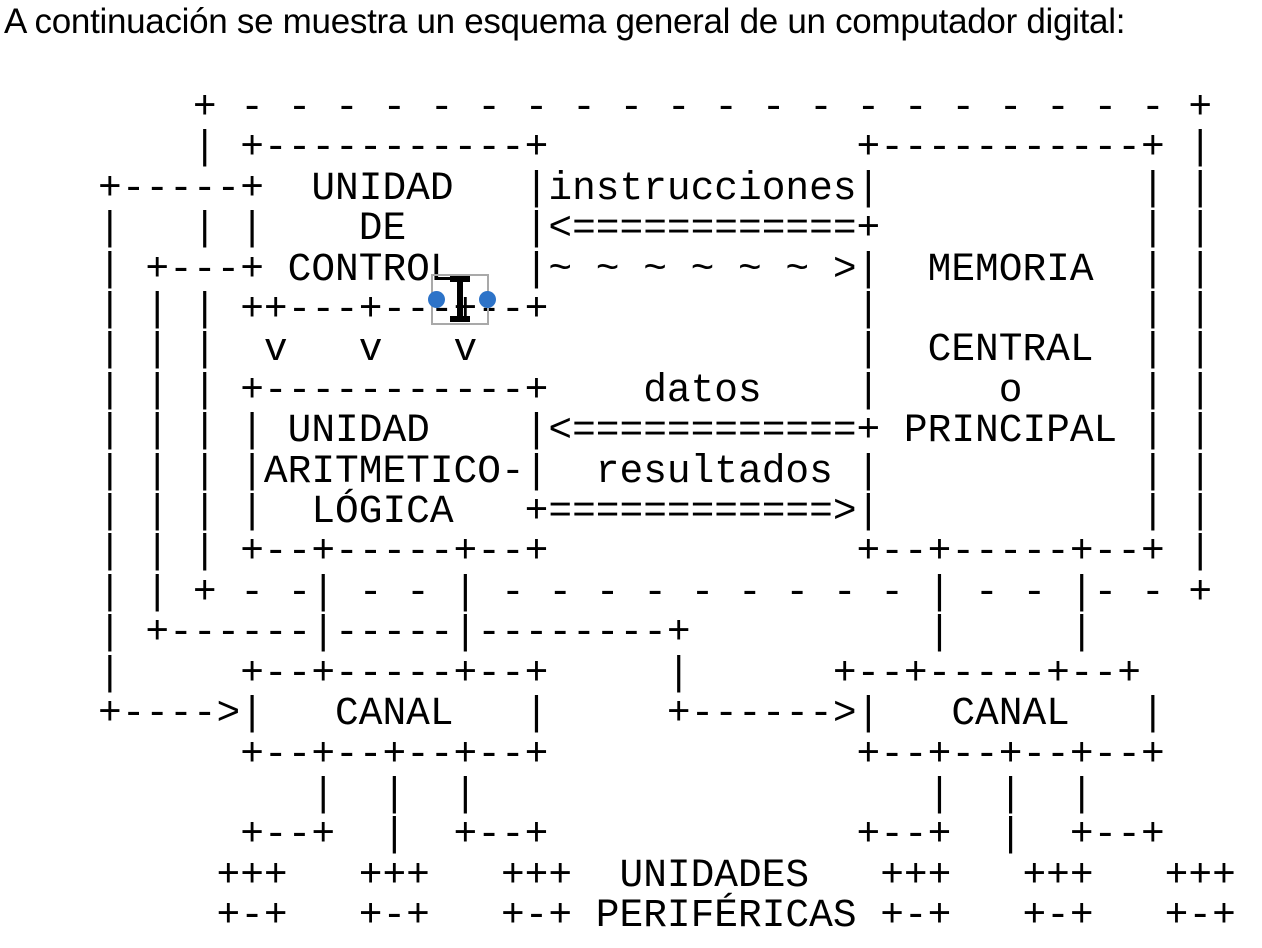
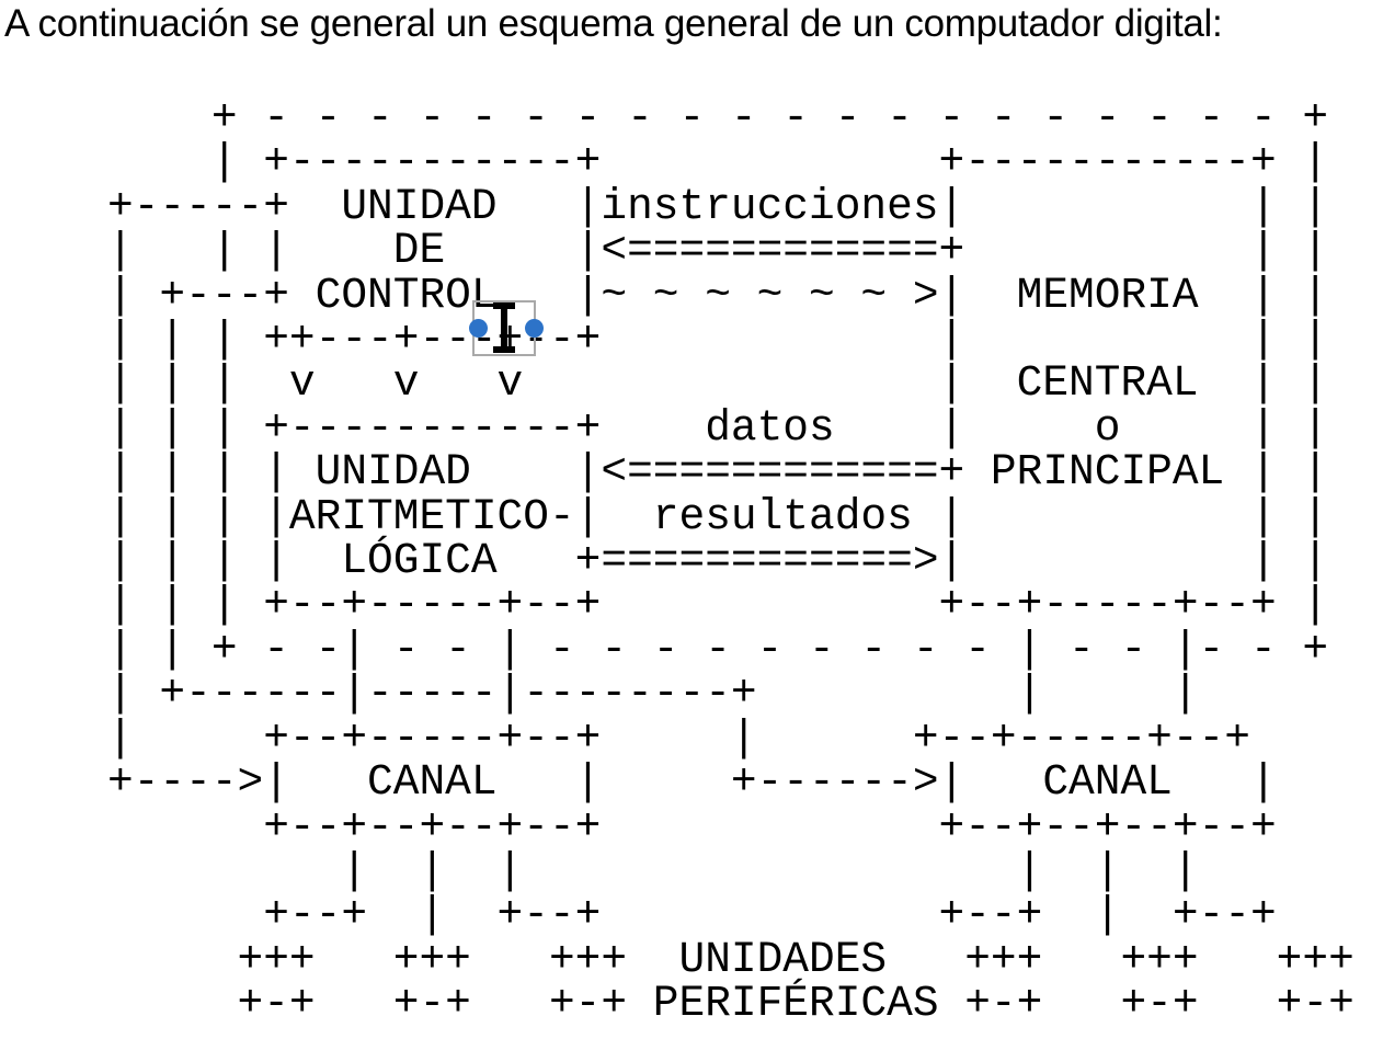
- A continuación se muestra un esquema general de un computador digital:
+ A continuación se general un esquema general de un computador digital:
  + - - - - - - - - - - - - - - - - - - - - +
  | +-----------+ +-----------+ |
  +-----+ UNIDAD |instrucciones| | |
  | | | DE |<============+ | |
  | +---+ CONTROL |~ ~ ~ ~ ~ ~ >| MEMORIA | |
  | | | ++---+---+--+ | | |
  | | | v v v | CENTRAL | |
  | | | +-----------+ datos | o | |
  | | | | UNIDAD |<============+ PRINCIPAL | |
  | | | |ARITMETICO-| resultados | | |
  | | | | LÓGICA +============>| | |
  | | | +--+-----+--+ +--+-----+--+ |
  | | + - -| - - | - - - - - - - - - | - - |- - +
  | +------|-----|--------+ | |
  | +--+-----+--+ | +--+-----+--+
  +---->| CANAL | +------>| CANAL |
  +--+--+--+--+ +--+--+--+--+
  | | | | | |
  +--+ | +--+ +--+ | +--+
  +++ +++ +++ UNIDADES +++ +++ +++
  +-+ +-+ +-+ PERIFÉRICAS +-+ +-+ +-+
